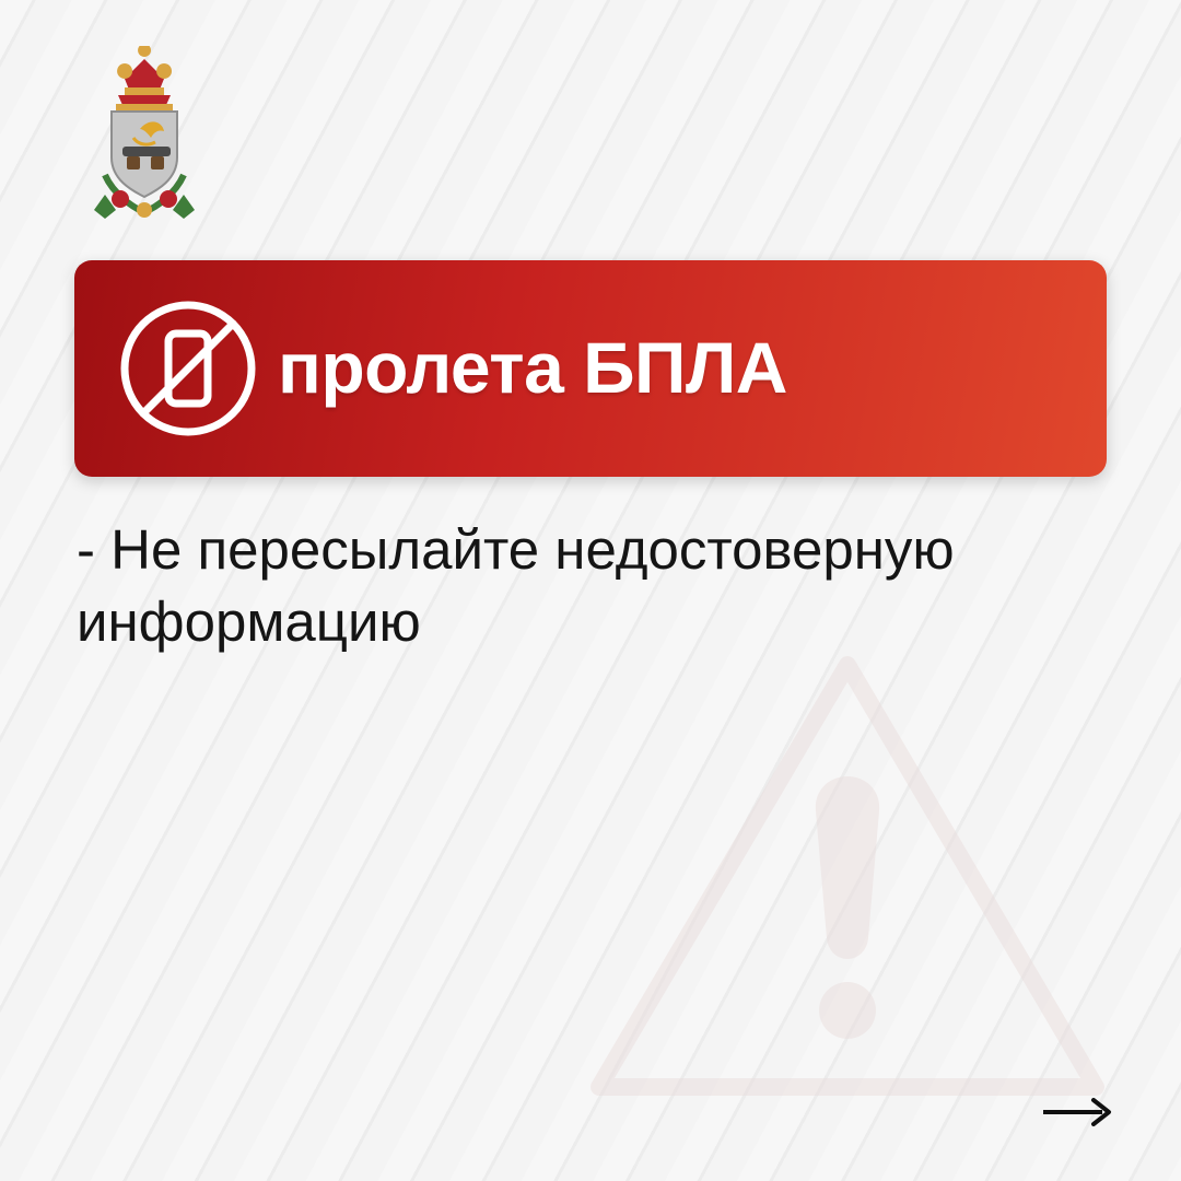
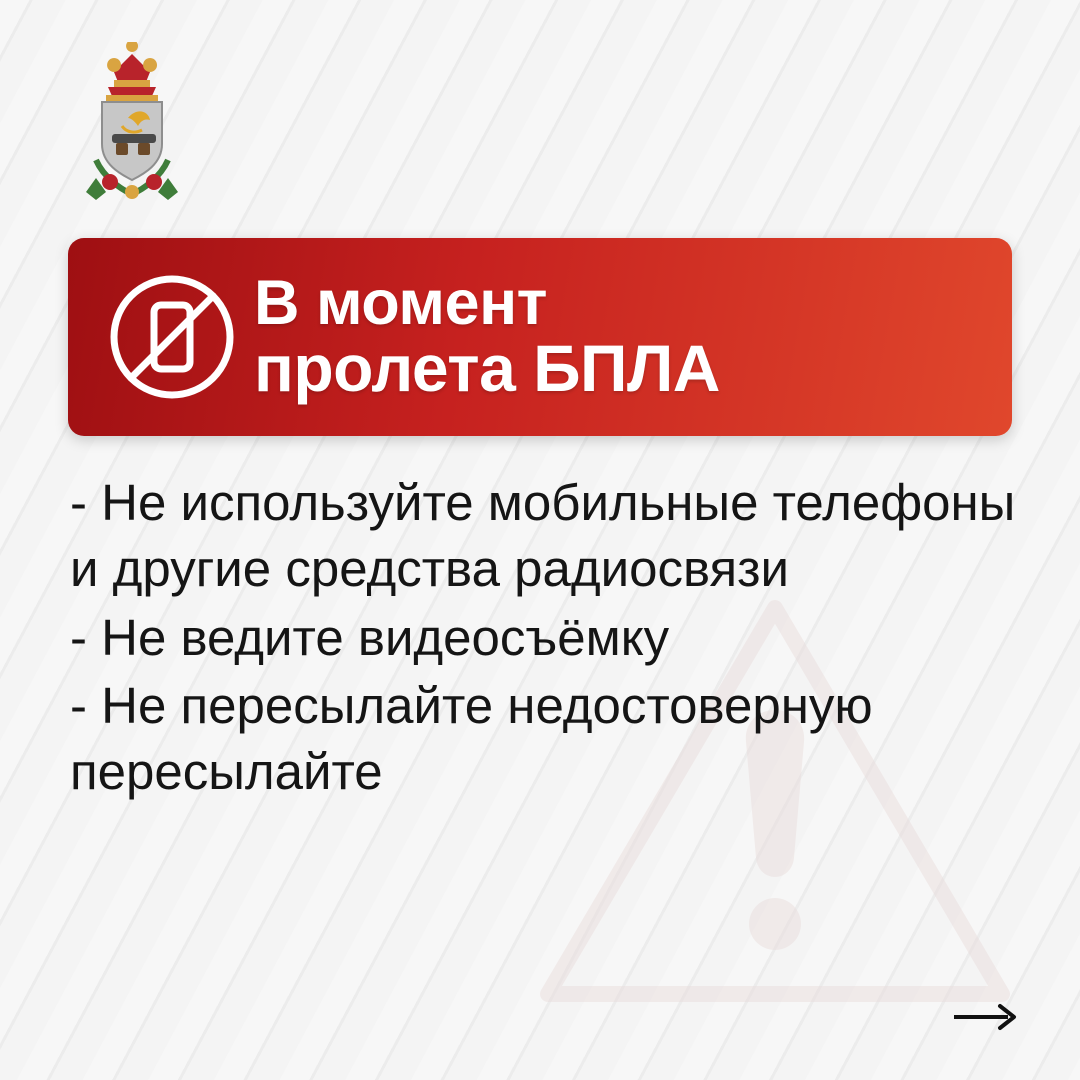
+ В момент
  пролета БПЛА
+ - Не используйте мобильные телефоны и другие средства радиосвязи
+ - Не ведите видеосъёмку
- - Не пересылайте недостоверную информацию
+ - Не пересылайте недостоверную пересылайте
